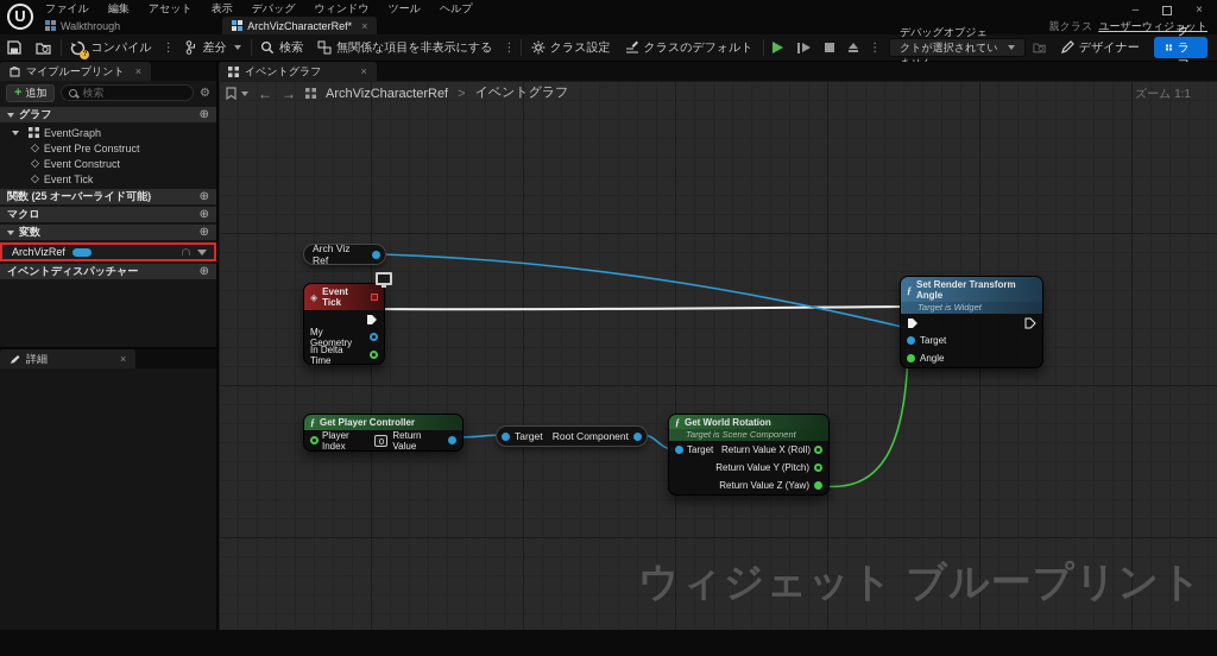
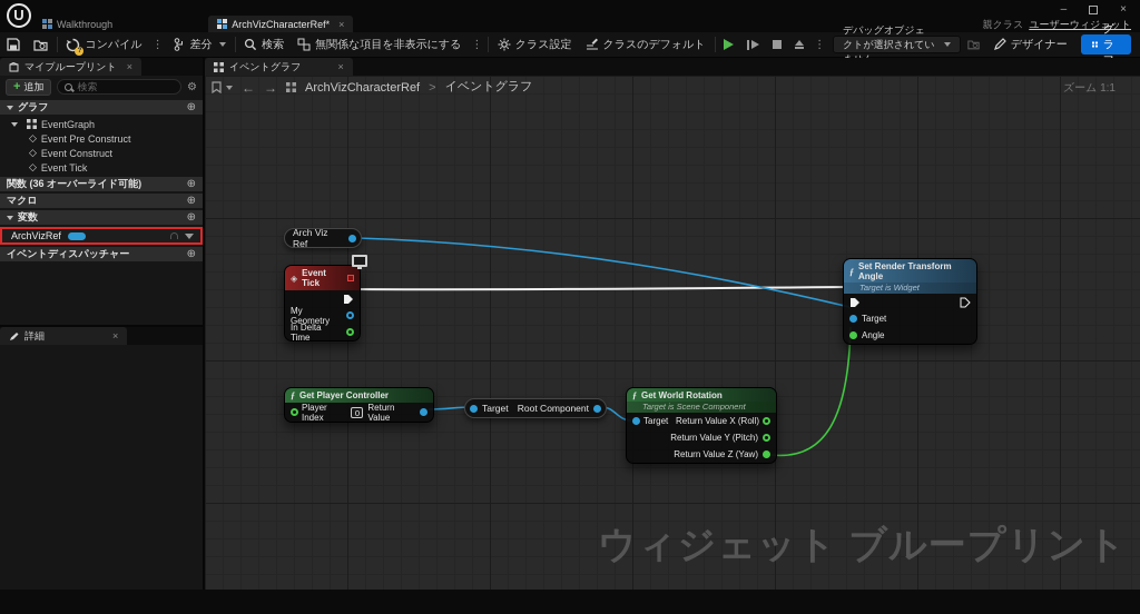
  U
- ファイル
- 編集
- アセット
- 表示
- デバッグ
- ウィンドウ
- ツール
- ヘルプ
  –
  ×
  Walkthrough
  ArchVizCharacterRef*
  ×
  親クラス ユーザーウィジェット
  コンパイル
  ⋮
  差分
  検索
  無関係な項目を非表示にする
  ⋮
  クラス設定
  クラスのデフォルト
  ⋮
  デバッグオブジェクトが選択されてい
  デザイナー
  マイブループリント
  ×
  +
  追加
  検索
  ⚙
  グラフ
  ⊕
  EventGraph
  ◇
  Event Pre Construct
  ◇
  Event Construct
  ◇
  Event Tick
- 関数 (25 オーバーライド可能)
+ 関数 (36 オーバーライド可能)
  ⊕
  マクロ
  ⊕
  変数
  ⊕
  ArchVizRef
  イベントディスパッチャー
  ⊕
  詳細
  ×
  イベントグラフ
  ×
  ←
  →
  ArchVizCharacterRef
  >
  イベントグラフ
  ズーム 1:1
  Arch Viz Ref
  ◈
  Event Tick
  My Geometry
  In Delta Time
  ƒ
  Set Render Transform Angle
  Target is Widget
  Target
  Angle
  ƒ
  Get Player Controller
  Player Index
  0
  Return Value
  Target
  Root Component
  ƒ
  Get World Rotation
  Target is Scene Component
  Target
  Return Value X (Roll)
  Return Value Y (Pitch)
  Return Value Z (Yaw)
  ウィジェット ブループリント
